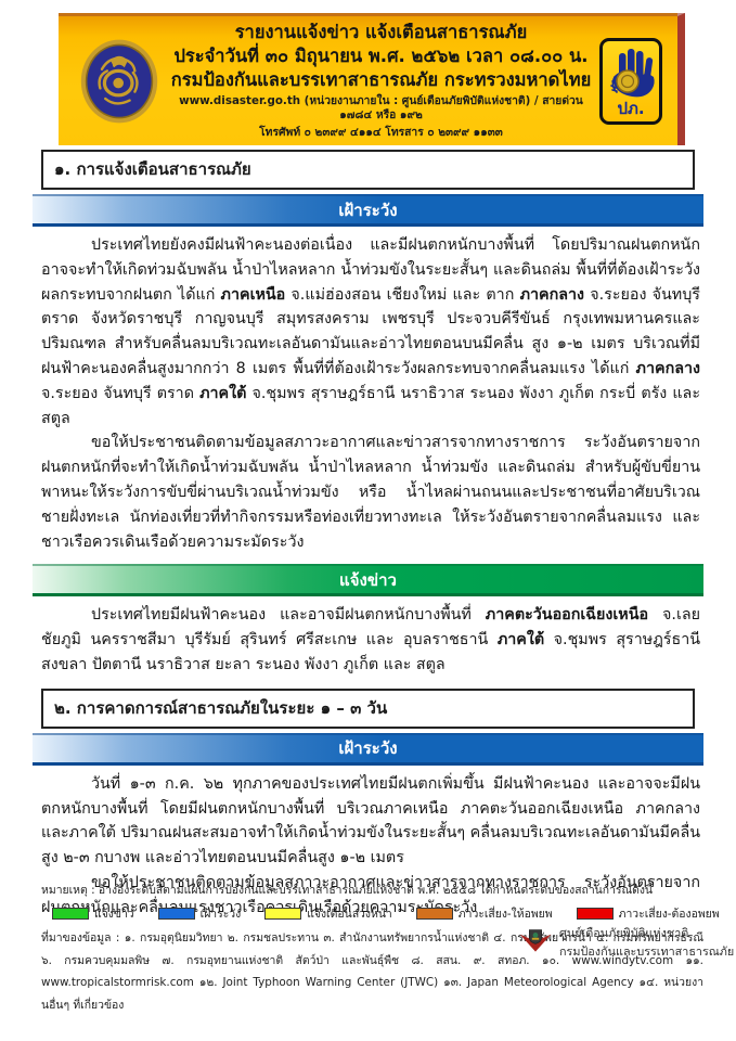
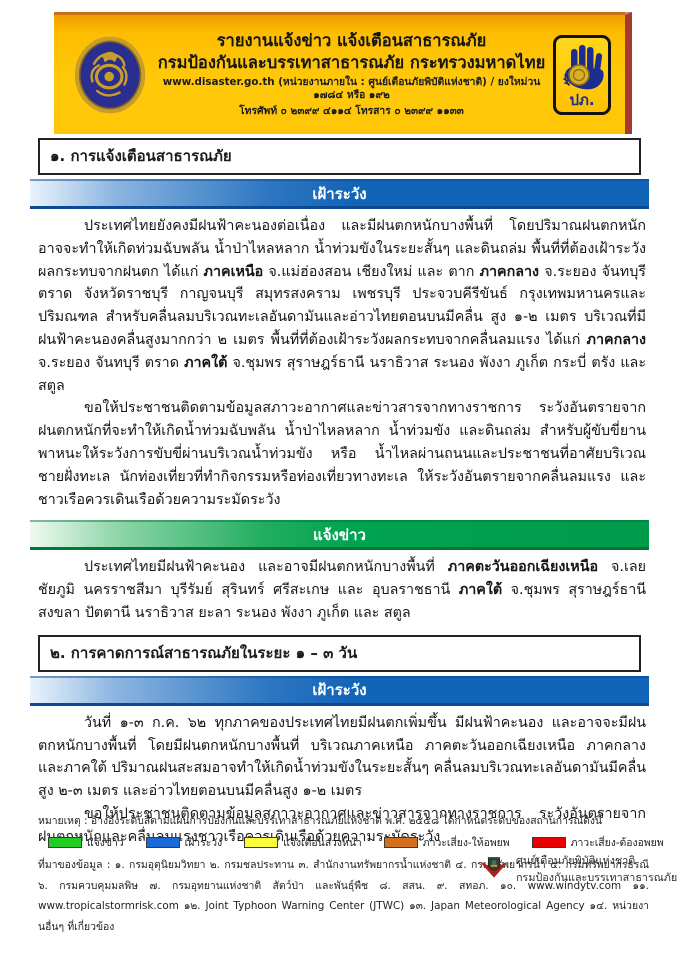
  รายงานแจ้งข่าว แจ้งเตือนสาธารณภัย
- ประจำวันที่ ๓๐ มิถุนายน พ.ศ. ๒๕๖๒ เวลา ๐๘.๐๐ น.
  กรมป้องกันและบรรเทาสาธารณภัย กระทรวงมหาดไทย
- www.disaster.go.th (หน่วยงานภายใน : ศูนย์เตือนภัยพิบัติแห่งชาติ) / สายด่วน ๑๗๘๔ หรือ ๑๙๒
+ www.disaster.go.th (หน่วยงานภายใน : ศูนย์เตือนภัยพิบัติแห่งชาติ) / ยงใหม่วน ๑๗๘๔ หรือ ๑๙๒
  โทรศัพท์ ๐ ๒๓๙๙ ๔๑๑๔ โทรสาร ๐ ๒๓๙๙ ๑๑๓๓
  ปภ.
  ๑. การแจ้งเตือนสาธารณภัย
  เฝ้าระวัง
- ประเทศไทยยังคงมีฝนฟ้าคะนองต่อเนื่อง และมีฝนตกหนักบางพื้นที่ โดยปริมาณฝนตกหนักอาจจะทำให้เกิดท่วมฉับพลัน น้ำป่าไหลหลาก น้ำท่วมขังในระยะสั้นๆ และดินถล่ม พื้นที่ที่ต้องเฝ้าระวังผลกระทบจากฝนตก ได้แก่ ภาคเหนือ จ.แม่ฮ่องสอน เชียงใหม่ และ ตาก ภาคกลาง จ.ระยอง จันทบุรี ตราด จังหวัดราชบุรี กาญจนบุรี สมุทรสงคราม เพชรบุรี ประจวบคีรีขันธ์ กรุงเทพมหานครและปริมณฑล สำหรับคลื่นลมบริเวณทะเลอันดามันและอ่าวไทยตอนบนมีคลื่น สูง ๑-๒ เมตร บริเวณที่มีฝนฟ้าคะนองคลื่นสูงมากกว่า 8 เมตร พื้นที่ที่ต้องเฝ้าระวังผลกระทบจากคลื่นลมแรง ได้แก่ ภาคกลาง จ.ระยอง จันทบุรี ตราด ภาคใต้ จ.ชุมพร สุราษฎร์ธานี นราธิวาส ระนอง พังงา ภูเก็ต กระบี่ ตรัง และ สตูล
+ ประเทศไทยยังคงมีฝนฟ้าคะนองต่อเนื่อง และมีฝนตกหนักบางพื้นที่ โดยปริมาณฝนตกหนักอาจจะทำให้เกิดท่วมฉับพลัน น้ำป่าไหลหลาก น้ำท่วมขังในระยะสั้นๆ และดินถล่ม พื้นที่ที่ต้องเฝ้าระวังผลกระทบจากฝนตก ได้แก่ ภาคเหนือ จ.แม่ฮ่องสอน เชียงใหม่ และ ตาก ภาคกลาง จ.ระยอง จันทบุรี ตราด จังหวัดราชบุรี กาญจนบุรี สมุทรสงคราม เพชรบุรี ประจวบคีรีขันธ์ กรุงเทพมหานครและปริมณฑล สำหรับคลื่นลมบริเวณทะเลอันดามันและอ่าวไทยตอนบนมีคลื่น สูง ๑-๒ เมตร บริเวณที่มีฝนฟ้าคะนองคลื่นสูงมากกว่า ๒ เมตร พื้นที่ที่ต้องเฝ้าระวังผลกระทบจากคลื่นลมแรง ได้แก่ ภาคกลาง จ.ระยอง จันทบุรี ตราด ภาคใต้ จ.ชุมพร สุราษฎร์ธานี นราธิวาส ระนอง พังงา ภูเก็ต กระบี่ ตรัง และ สตูล
  ขอให้ประชาชนติดตามข้อมูลสภาวะอากาศและข่าวสารจากทางราชการ ระวังอันตรายจากฝนตกหนักที่จะทำให้เกิดน้ำท่วมฉับพลัน น้ำป่าไหลหลาก น้ำท่วมขัง และดินถล่ม สำหรับผู้ขับขี่ยานพาหนะให้ระวังการขับขี่ผ่านบริเวณน้ำท่วมขัง หรือ น้ำไหลผ่านถนนและประชาชนที่อาศัยบริเวณชายฝั่งทะเล นักท่องเที่ยวที่ทำกิจกรรมหรือท่องเที่ยวทางทะเล ให้ระวังอันตรายจากคลื่นลมแรง และชาวเรือควรเดินเรือด้วยความระมัดระวัง
  แจ้งข่าว
  ประเทศไทยมีฝนฟ้าคะนอง และอาจมีฝนตกหนักบางพื้นที่ ภาคตะวันออกเฉียงเหนือ จ.เลย ชัยภูมิ นครราชสีมา บุรีรัมย์ สุรินทร์ ศรีสะเกษ และ อุบลราชธานี ภาคใต้ จ.ชุมพร สุราษฎร์ธานี สงขลา ปัตตานี นราธิวาส ยะลา ระนอง พังงา ภูเก็ต และ สตูล
  ๒. การคาดการณ์สาธารณภัยในระยะ ๑ – ๓ วัน
  เฝ้าระวัง
- วันที่ ๑-๓ ก.ค. ๖๒ ทุกภาคของประเทศไทยมีฝนตกเพิ่มขึ้น มีฝนฟ้าคะนอง และอาจจะมีฝนตกหนักบางพื้นที่ โดยมีฝนตกหนักบางพื้นที่ บริเวณภาคเหนือ ภาคตะวันออกเฉียงเหนือ ภาคกลาง และภาคใต้ ปริมาณฝนสะสมอาจทำให้เกิดน้ำท่วมขังในระยะสั้นๆ คลื่นลมบริเวณทะเลอันดามันมีคลื่นสูง ๒-๓ กบางพ และอ่าวไทยตอนบนมีคลื่นสูง ๑-๒ เมตร
+ วันที่ ๑-๓ ก.ค. ๖๒ ทุกภาคของประเทศไทยมีฝนตกเพิ่มขึ้น มีฝนฟ้าคะนอง และอาจจะมีฝนตกหนักบางพื้นที่ โดยมีฝนตกหนักบางพื้นที่ บริเวณภาคเหนือ ภาคตะวันออกเฉียงเหนือ ภาคกลาง และภาคใต้ ปริมาณฝนสะสมอาจทำให้เกิดน้ำท่วมขังในระยะสั้นๆ คลื่นลมบริเวณทะเลอันดามันมีคลื่นสูง ๒-๓ เมตร และอ่าวไทยตอนบนมีคลื่นสูง ๑-๒ เมตร
  ขอให้ประชาชนติดตามข้อมูลสภาวะอากาศและข่าวสารจากทางราชการ ระวังอันตรายจากฝนักและคลื่รงชาวเรือดินเรือด้วยความระวัง
  หมายเหตุ : อ้างอิงระดับสีตามแผนการป้องกันและบรรเทาสาธารณภัยแห่งชาติ พ.ศ. ๒๕๕๘ ได้กำหนดระดับของสถานการณ์ดังนี้
  แจ้งข่าว
  เฝ้าระวัง
  แจ้งเตือนล่วงหน้า
  ภาวะเสี่ยง-ให้อพยพ
  ภาวะเสี่ยง-ต้องอพยพ
  ที่มาของข้อมูล : ๑. กรมอุตุนิยมวิทยา ๒. กรมชลประทาน ๓. สำนักงานทรัพยากรน้ำแห่งชาติ ๔. กรพยากรน้ำ ๕. กรมทรัพยากรธรณี ๖. กรมควบคุมมลพิษ ๗. กรมอุทยานแห่งชาติ สัตว์ป่า และพันธุ์พืช ๘. สสน. ๙. สทอภ. ๑๐. www.windytv.com ๑๑. www.tropicalstormrisk.com ๑๒. Joint Typhoon Warning Center (JTWC) ๑๓. Japan Meteorological Agency ๑๔. หน่วยงานอื่นๆ ที่เกี่ยวข้อง
  ศูนย์เตือนภัยพิบัติแห่งชาติ
  กรมป้องกันและบรรเทาสาธารณภัย
